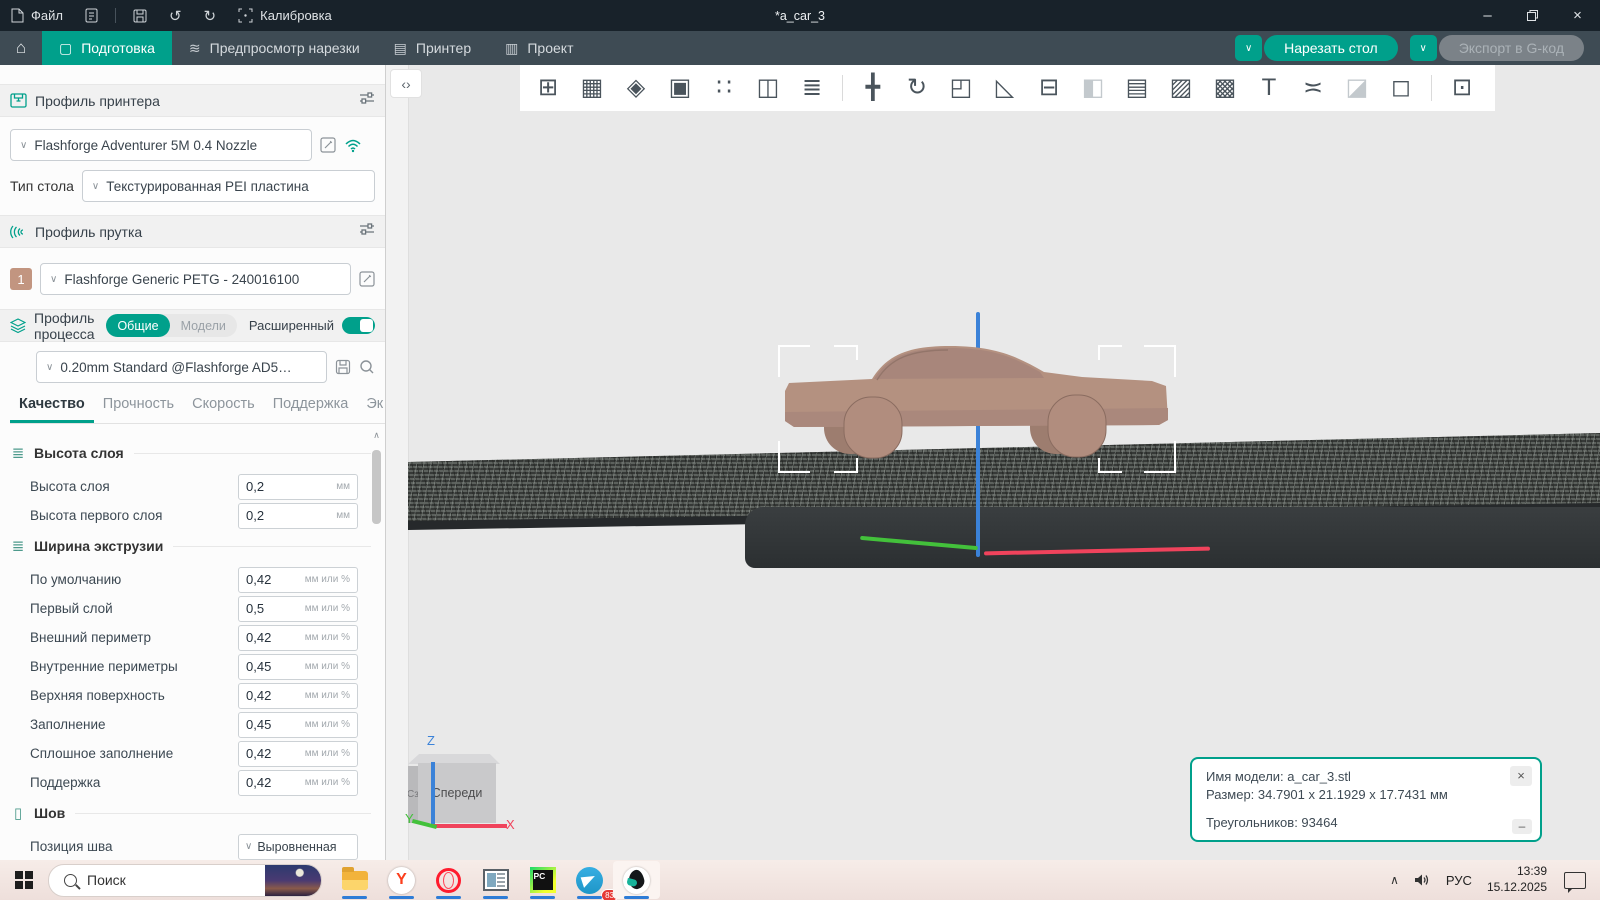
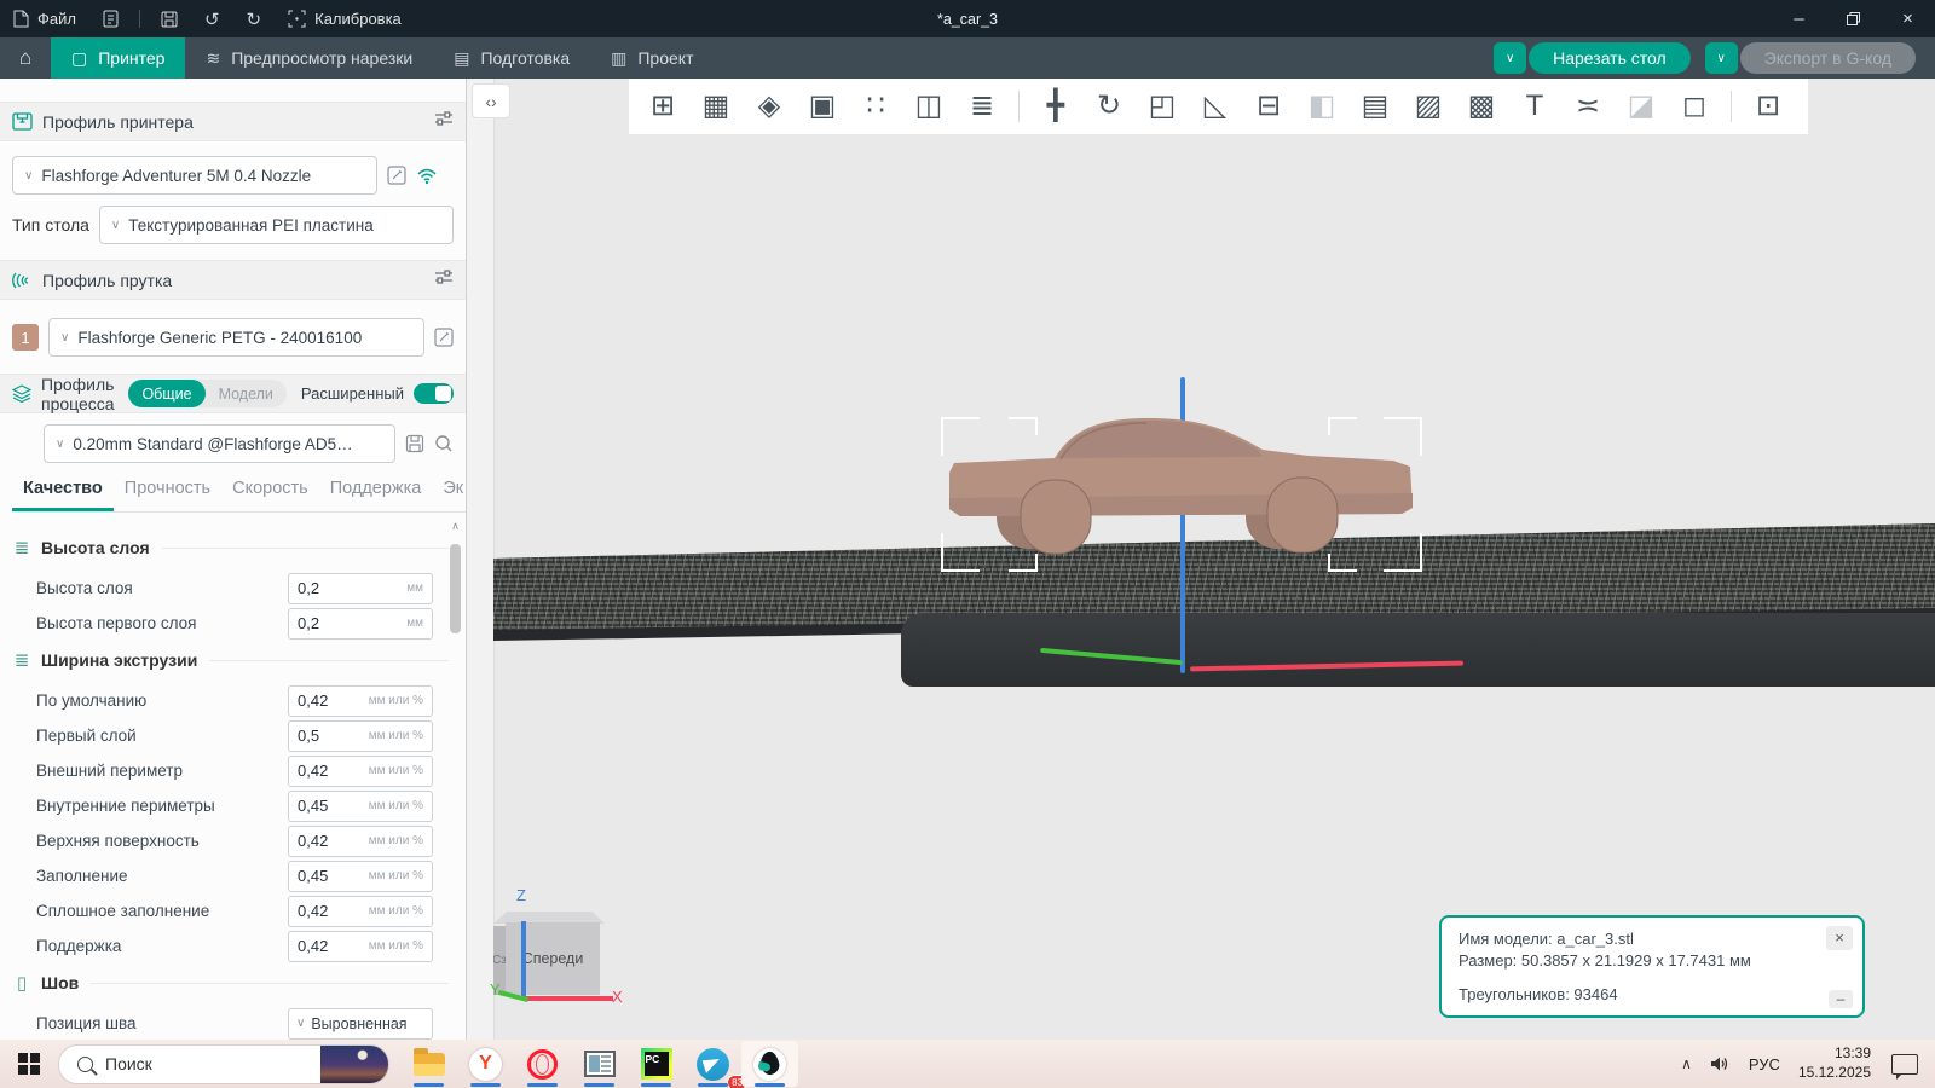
  Файл
  ↺
  ↻
  Калибровка
  *a_car_3
  –
  ×
  ⌂
  ▢
- Подготовка
+ Принтер
  ≋
  Предпросмотр нарезки
  ▤
- Принтер
+ Подготовка
  ▥
  Проект
  ∨
  Нарезать стол
  ∨
  Экспорт в G-код
  Профиль принтера
  ∨
  Flashforge Adventurer 5M 0.4 Nozzle
  Тип стола
  ∨
  Текстурированная PEI пластина
  Профиль прутка
  1
  ∨
  Flashforge Generic PETG - 240016100
  Профиль процесса
  Общие
  Модели
  Расширенный
  ∨
  0.20mm Standard @Flashforge AD5…
  Качество
  Прочность
  Скорость
  Поддержка
  ≣
  Высота слоя
  Высота слоя
  0,2
  мм
  Высота первого слоя
  0,2
  мм
  ≣
  Ширина экструзии
  По умолчанию
  0,42
  мм или %
  Первый слой
  0,5
  мм или %
  Внешний периметр
  0,42
  мм или %
  Внутренние периметры
  0,45
  мм или %
  Верхняя поверхность
  0,42
  мм или %
  Заполнение
  0,45
  мм или %
  Сплошное заполнение
  0,42
  мм или %
  Поддержка
  0,42
  мм или %
  ▯
  Шов
  Позиция шва
  ∨
  Выровненная
  ∧
  ‹›
  ⊞
  ▦
  ◈
  ▣
  ∷
  ◫
  ≣
  ╋
  ↻
  ◰
  ◺
  ⊟
  ◧
  ▤
  ▨
  ▩
  T
  ≍
  ◪
  ◻
  ⊡
  Z
  Спереди
  Y
  X
  Имя модели: a_car_3.stl
- Размер: 34.7901 x 21.1929 x 17.7431 мм
+ Размер: 50.3857 x 21.1929 x 17.7431 мм
  Треугольников: 93464
  ×
  –
  Поиск
  Y
  PC
  83
  ∧
  РУС
  13:39
  15.12.2025
